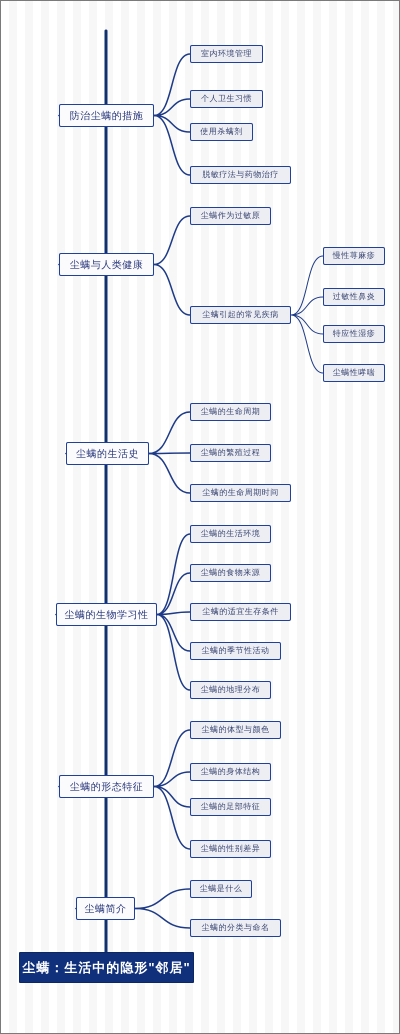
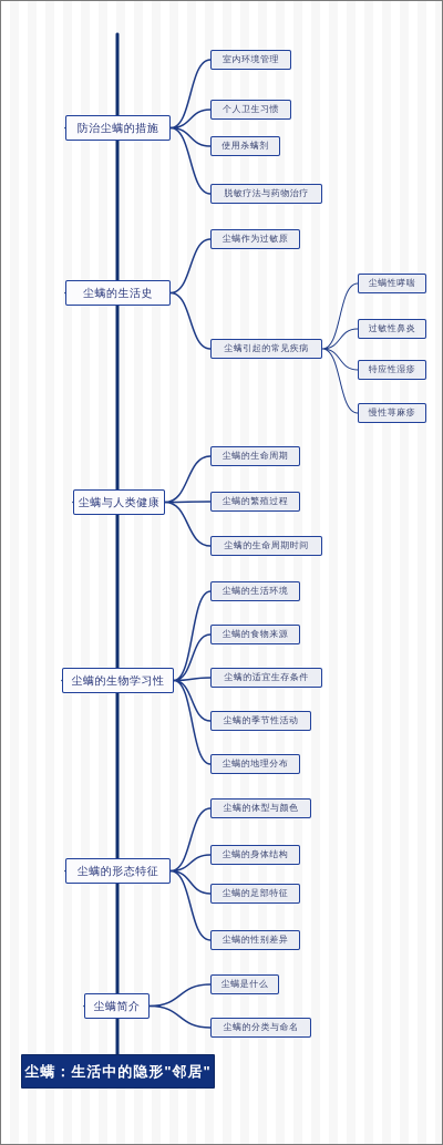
  防治尘螨的措施
  室内环境管理
  个人卫生习惯
  使用杀螨剂
  脱敏疗法与药物治疗
- 尘螨与人类健康
+ 尘螨的生活史
  尘螨作为过敏原
  尘螨引起的常见疾病
- 慢性荨麻疹
+ 尘螨性哮喘
  过敏性鼻炎
  特应性湿疹
- 尘螨性哮喘
+ 慢性荨麻疹
- 尘螨的生活史
+ 尘螨与人类健康
  尘螨的生命周期
  尘螨的繁殖过程
  尘螨的生命周期时间
  尘螨的生物学习性
  尘螨的生活环境
  尘螨的食物来源
  尘螨的适宜生存条件
  尘螨的季节性活动
  尘螨的地理分布
  尘螨的形态特征
  尘螨的体型与颜色
  尘螨的身体结构
  尘螨的足部特征
  尘螨的性别差异
  尘螨简介
  尘螨是什么
  尘螨的分类与命名
  尘螨：生活中的隐形"邻居"
